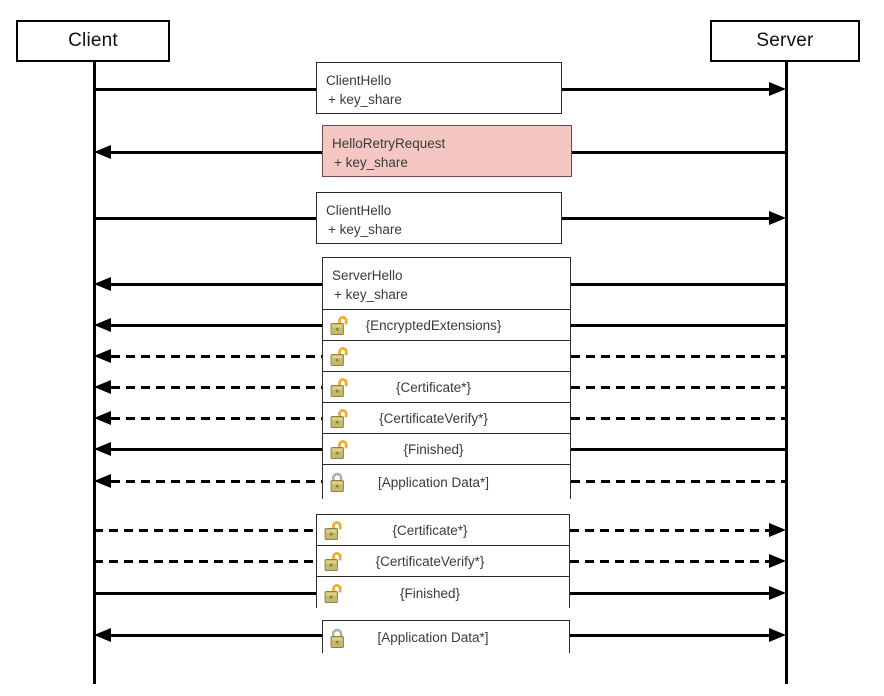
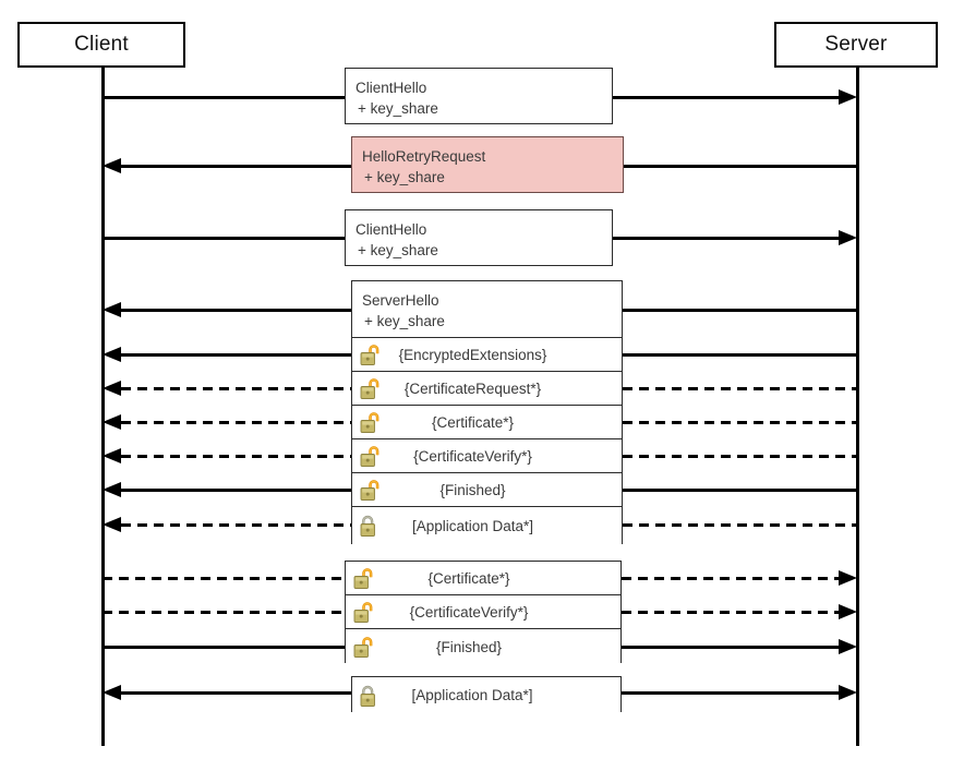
  Client
  Server
  ClientHello
  + key_share
  HelloRetryRequest
  + key_share
  ClientHello
  + key_share
  ServerHello
  + key_share
  {EncryptedExtensions}
+ {CertificateRequest*}
  {Certificate*}
  {CertificateVerify*}
  {Finished}
  [Application Data*]
  {Certificate*}
  {CertificateVerify*}
  {Finished}
  [Application Data*]
